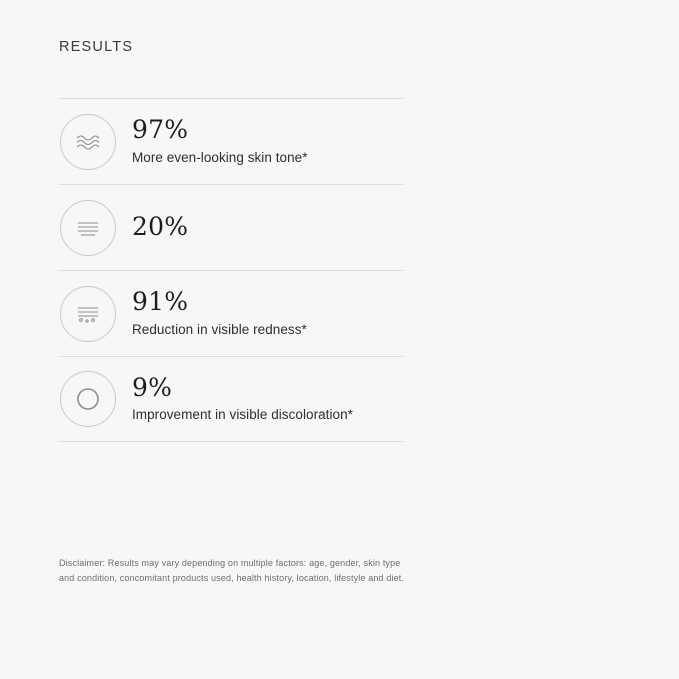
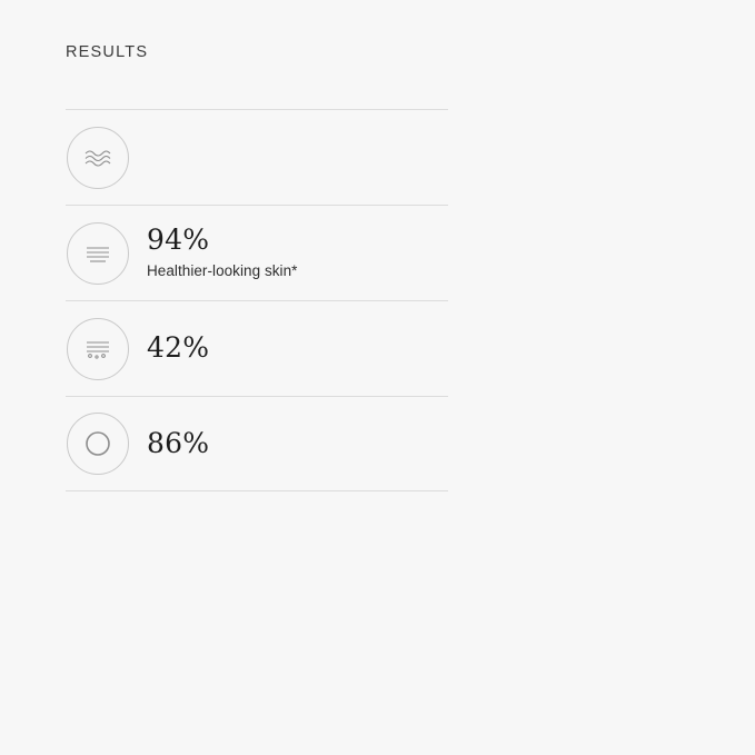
  RESULTS
- 97%
- More even-looking skin tone*
- 20%
+ 94%
+ Healthier-looking skin*
- 91%
+ 42%
- Reduction in visible redness*
- 9%
+ 86%
- Improvement in visible discoloration*
- Disclaimer: Results may vary depending on multiple factors: age, gender, skin type and condition, concomitant products used, health history, location, lifestyle and diet.
